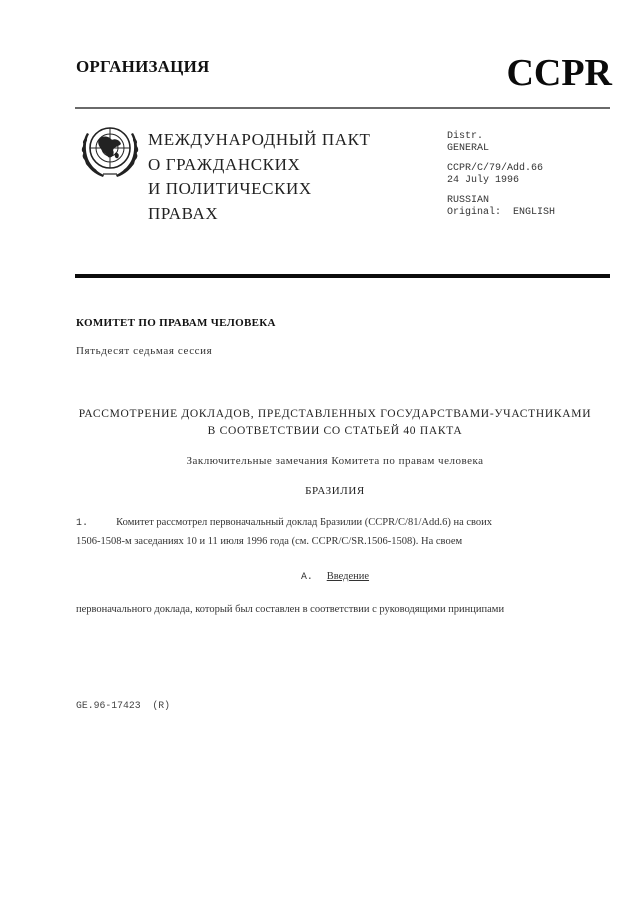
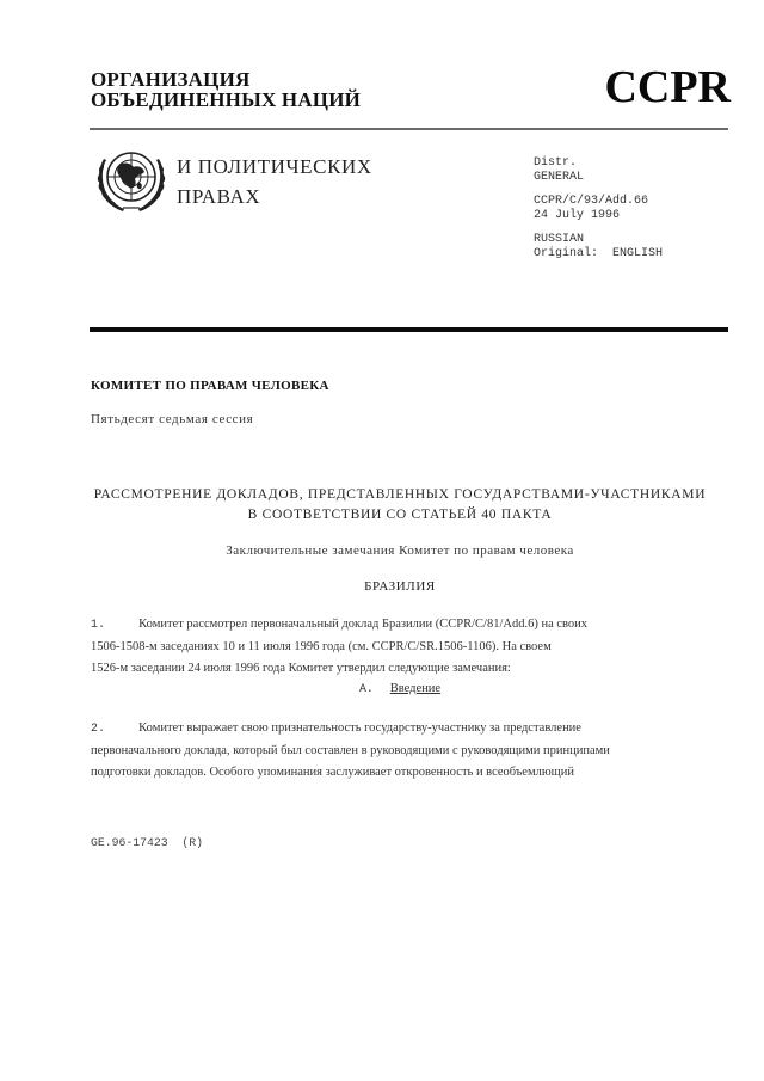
  ОРГАНИЗАЦИЯ
+ ОБЪЕДИНЕННЫХ НАЦИЙ
  CCPR
- МЕЖДУНАРОДНЫЙ ПАКТ
- О ГРАЖДАНСКИХ
  И ПОЛИТИЧЕСКИХ
  ПРАВАХ
  Distr.
  GENERAL
- CCPR/C/79/Add.66
+ CCPR/C/93/Add.66
  24 July 1996
  RUSSIAN
  Original: ENGLISH
  КОМИТЕТ ПО ПРАВАМ ЧЕЛОВЕКА
  Пятьдесят седьмая сессия
  РАССМОТРЕНИЕ ДОКЛАДОВ, ПРЕДСТАВЛЕННЫХ ГОСУДАРСТВАМИ-УЧАСТНИКАМИ
  В СООТВЕТСТВИИ СО СТАТЬЕЙ 40 ПАКТА
- Заключительные замечания Комитета по правам человека
+ Заключительные замечания Комитет по правам человека
  БРАЗИЛИЯ
  1. Комитет рассмотрел первоначальный доклад Бразилии (CCPR/C/81/Add.6) на своих
- 1506-1508-м заседаниях 10 и 11 июля 1996 года (см. CCPR/C/SR.1506-1508). На своем
+ 1506-1508-м заседаниях 10 и 11 июля 1996 года (см. CCPR/C/SR.1506-1106). На своем
+ 1526-м заседании 24 июля 1996 года Комитет утвердил следующие замечания:
  A. Введение
+ 2. Комитет выражает свою признательность государству-участнику за представление
- первоначального доклада, который был составлен в соответствии с руководящими принципами
+ первоначального доклада, который был составлен в руководящими с руководящими принципами
+ подготовки докладов. Особого упоминания заслуживает откровенность и всеобъемлющий
  GE.96-17423 (R)
